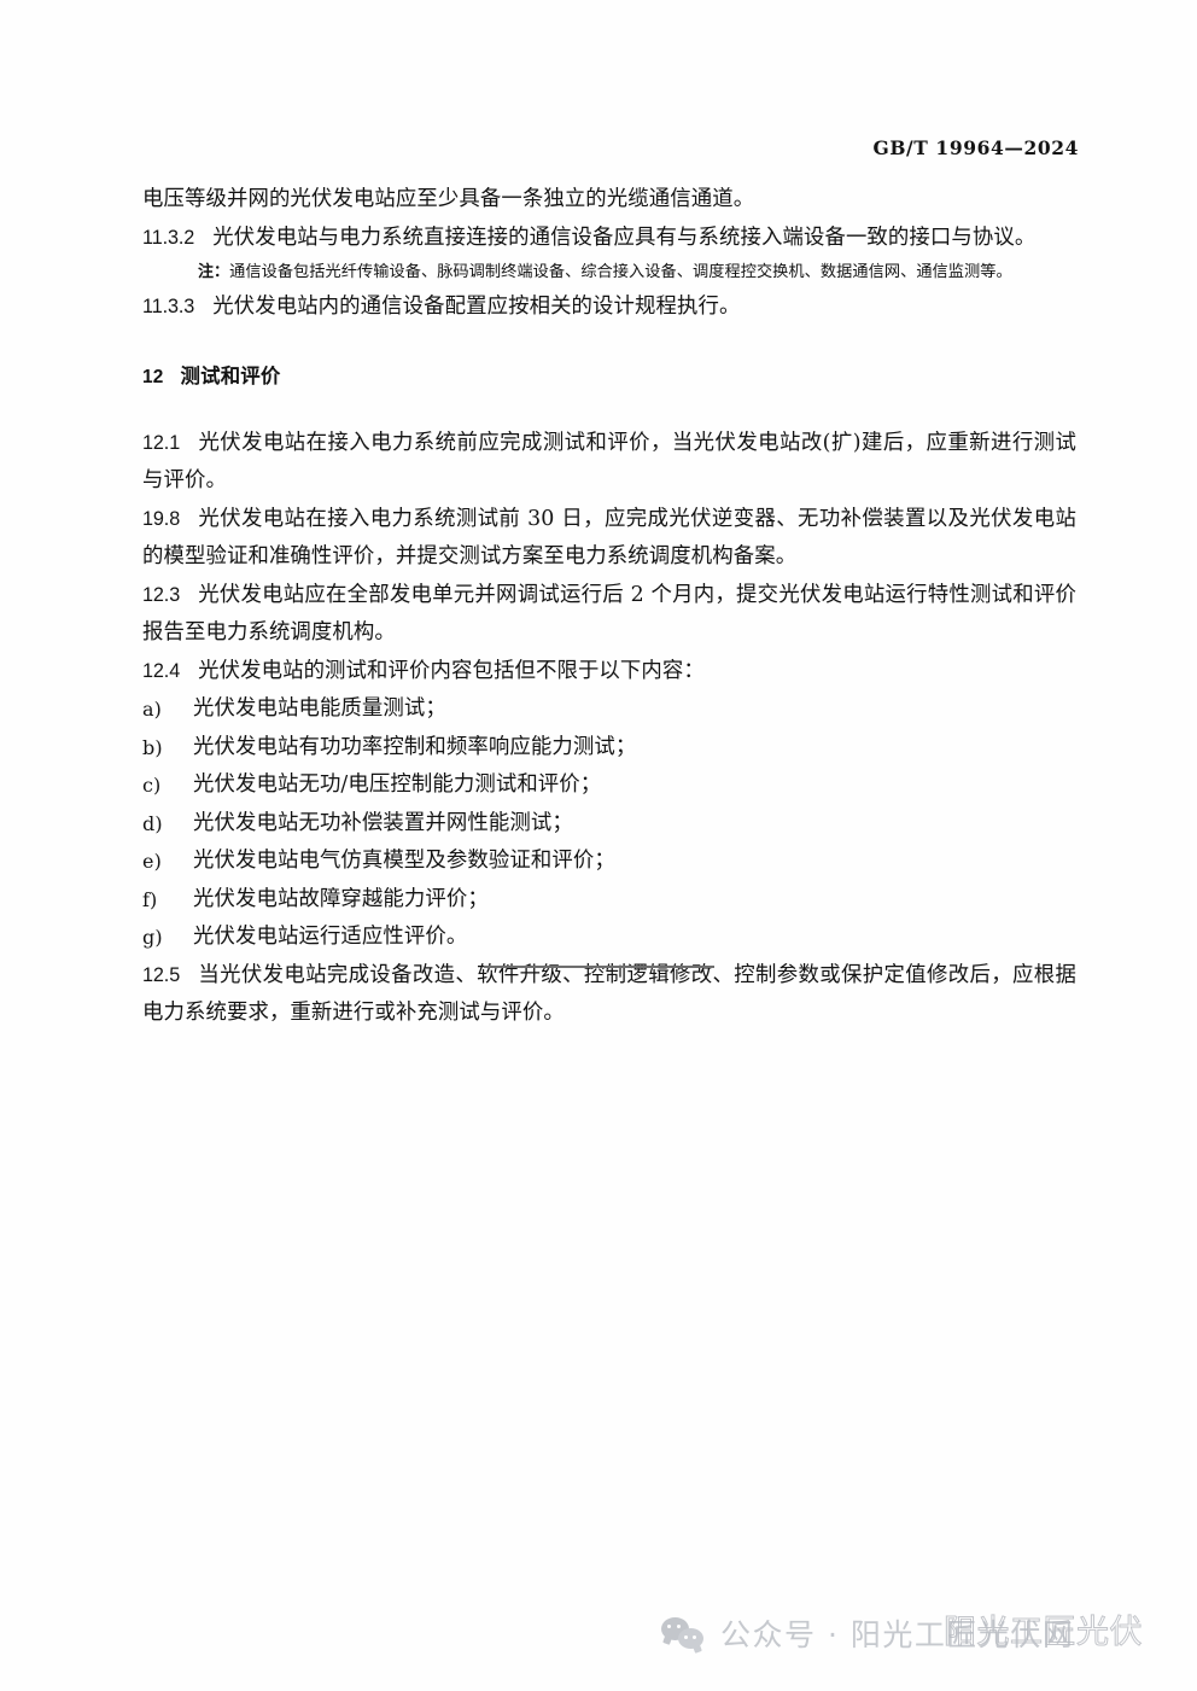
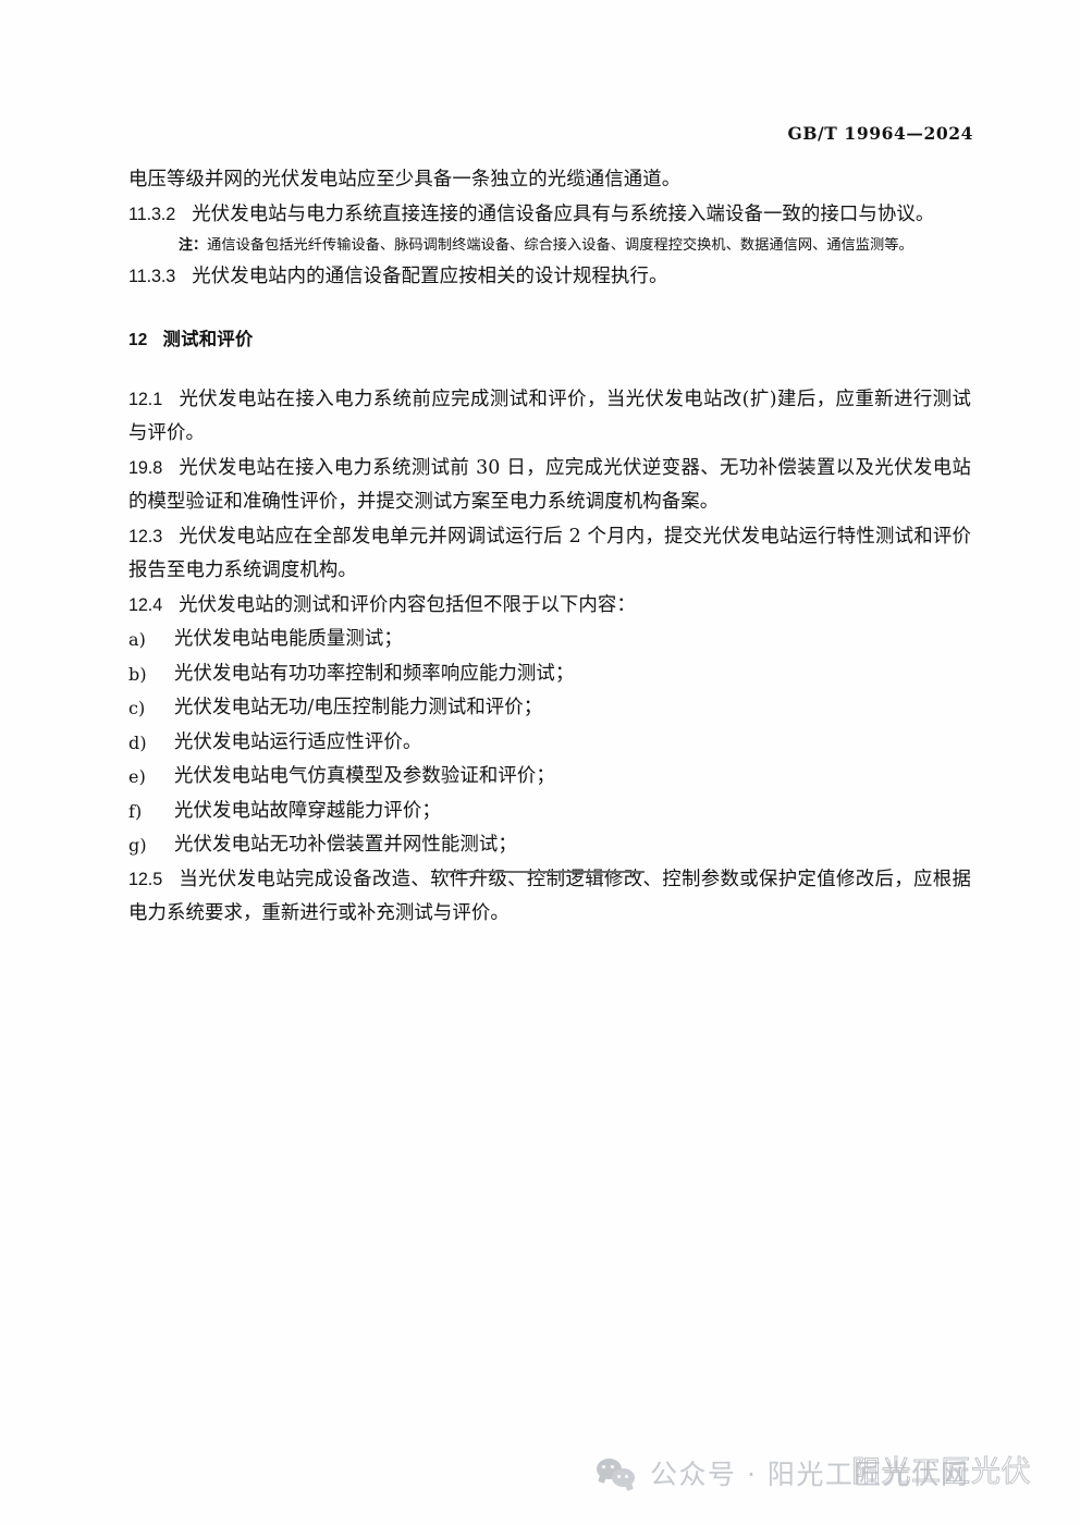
  GB/T 19964—2024
  电压等级并网的光伏发电站应至少具备一条独立的光缆通信通道。
  11.3.2 光伏发电站与电力系统直接连接的通信设备应具有与系统接入端设备一致的接口与协议。
  注：通信设备包括光纤传输设备、脉码调制终端设备、综合接入设备、调度程控交换机、数据通信网、通信监测等。
  11.3.3 光伏发电站内的通信设备配置应按相关的设计规程执行。
  12 测试和评价
  12.1 光伏发电站在接入电力系统前应完成测试和评价，当光伏发电站改(扩)建后，应重新进行测试与评价。
  19.8 光伏发电站在接入电力系统测试前 30 日，应完成光伏逆变器、无功补偿装置以及光伏发电站的模型验证和准确性评价，并提交测试方案至电力系统调度机构备案。
  12.3 光伏发电站应在全部发电单元并网调试运行后 2 个月内，提交光伏发电站运行特性测试和评价报告至电力系统调度机构。
  12.4 光伏发电站的测试和评价内容包括但不限于以下内容：
  a)
  光伏发电站电能质量测试；
  b)
  光伏发电站有功功率控制和频率响应能力测试；
  c)
  光伏发电站无功/电压控制能力测试和评价；
  d)
- 光伏发电站无功补偿装置并网性能测试；
+ 光伏发电站运行适应性评价。
  e)
  光伏发电站电气仿真模型及参数验证和评价；
  f)
  光伏发电站故障穿越能力评价；
  g)
- 光伏发电站运行适应性评价。
+ 光伏发电站无功补偿装置并网性能测试；
  12.5 当光伏发电站完成设备改造、软件升级、控制逻辑修改、控制参数或保护定值修改后，应根据电力系统要求，重新进行或补充测试与评价。
  公众号 · 阳光工匠光伏网
  阳光工匠光伏
